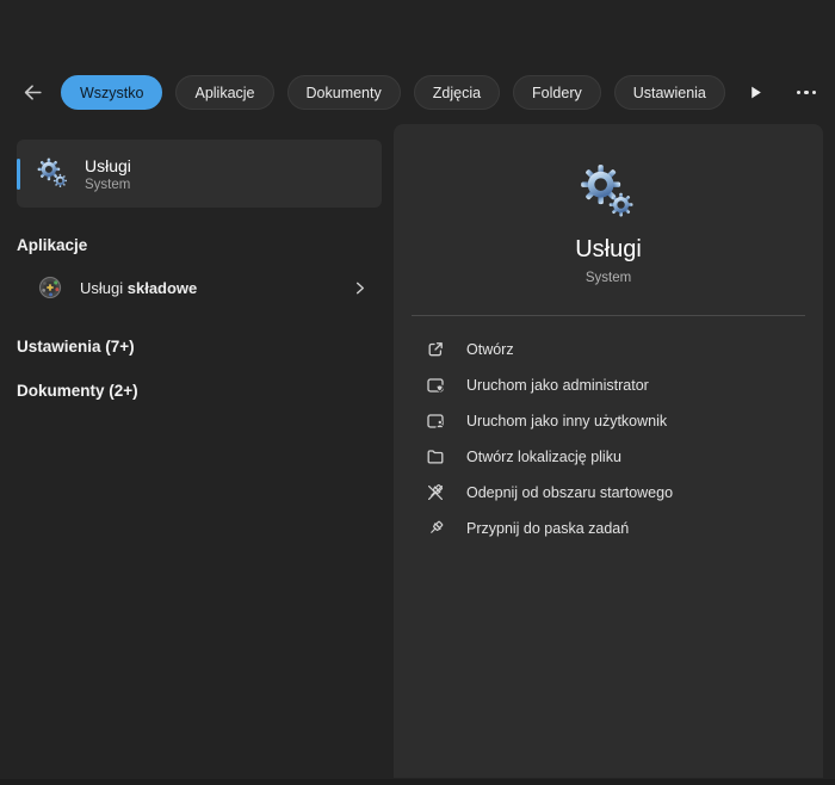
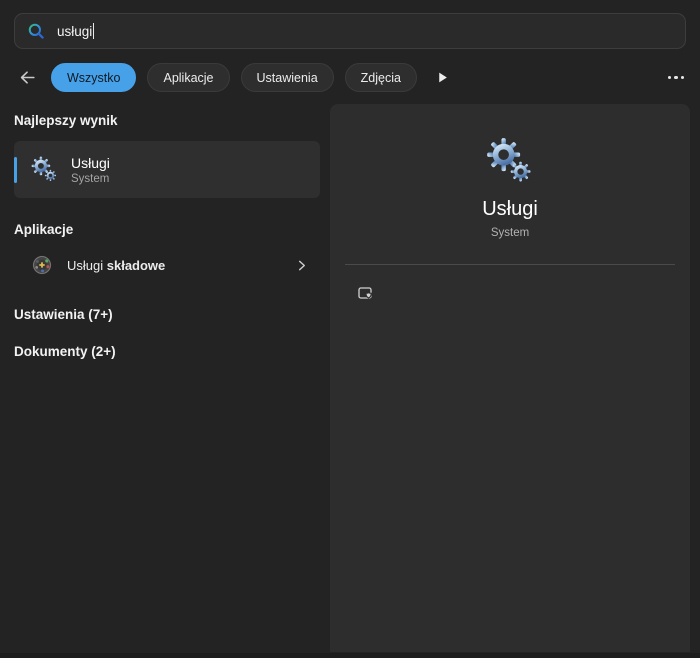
+ usługi
  Wszystko
  Aplikacje
- Dokumenty
- Zdjęcia
+ Ustawienia
- Foldery
- Ustawienia
+ Zdjęcia
+ Najlepszy wynik
  Usługi
  System
  Aplikacje
  Usługi składowe
  Ustawienia (7+)
  Dokumenty (2+)
  Usługi
  System
- Otwórz
- Uruchom jako administrator
- Uruchom jako inny użytkownik
- Otwórz lokalizację pliku
- Odepnij od obszaru startowego
- Przypnij do paska zadań
